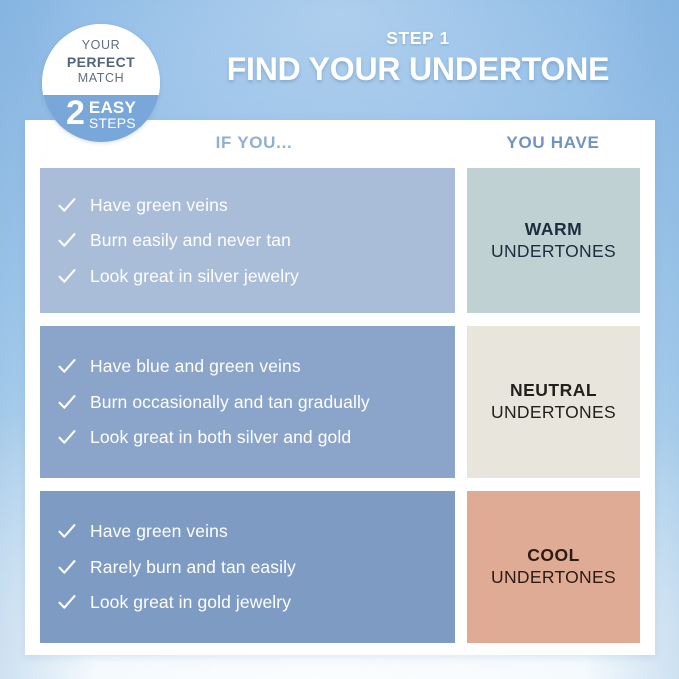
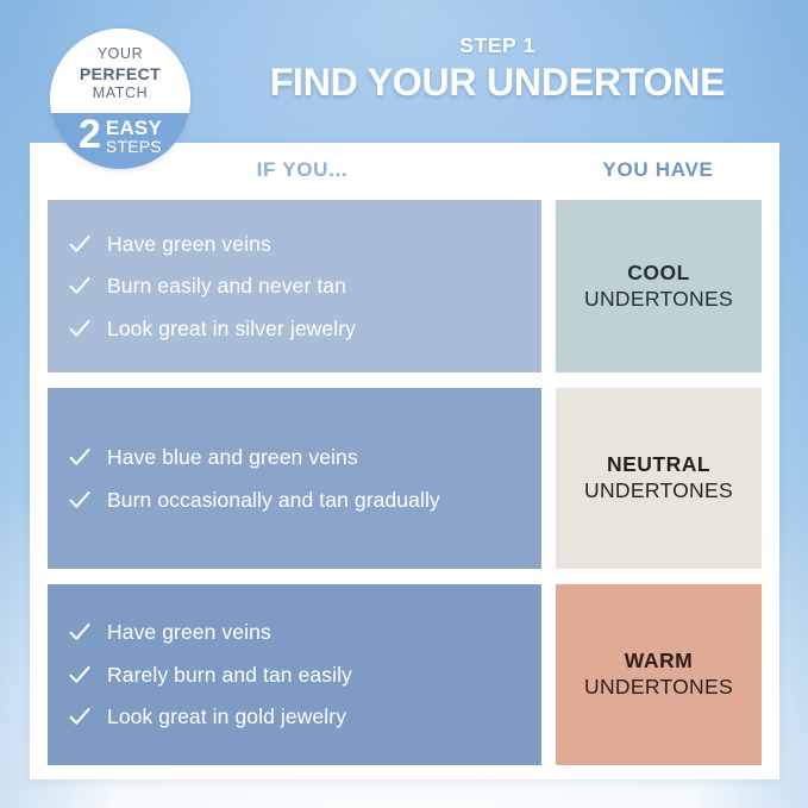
  STEP 1
  FIND YOUR UNDERTONE
  YOUR
  PERFECT
  MATCH
  2
  EASY
  STEPS
  IF YOU...
  YOU HAVE
  Have green veins
  Burn easily and never tan
  Look great in silver jewelry
- WARM
+ COOL
  UNDERTONES
  Have blue and green veins
  Burn occasionally and tan gradually
- Look great in both silver and gold
  NEUTRAL
  UNDERTONES
  Have green veins
  Rarely burn and tan easily
  Look great in gold jewelry
- COOL
+ WARM
  UNDERTONES
